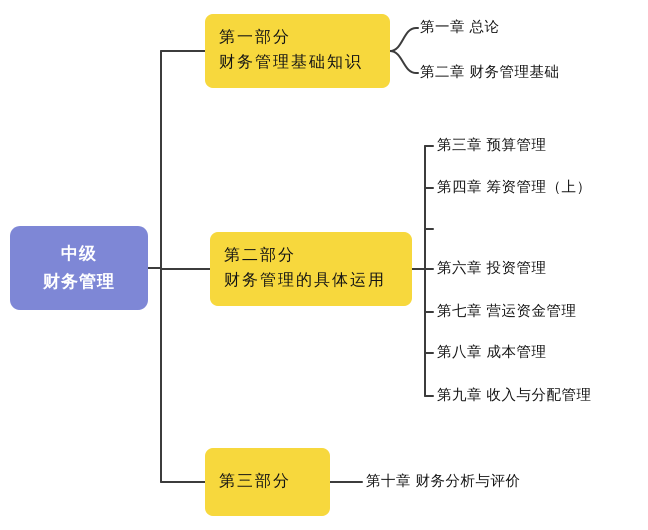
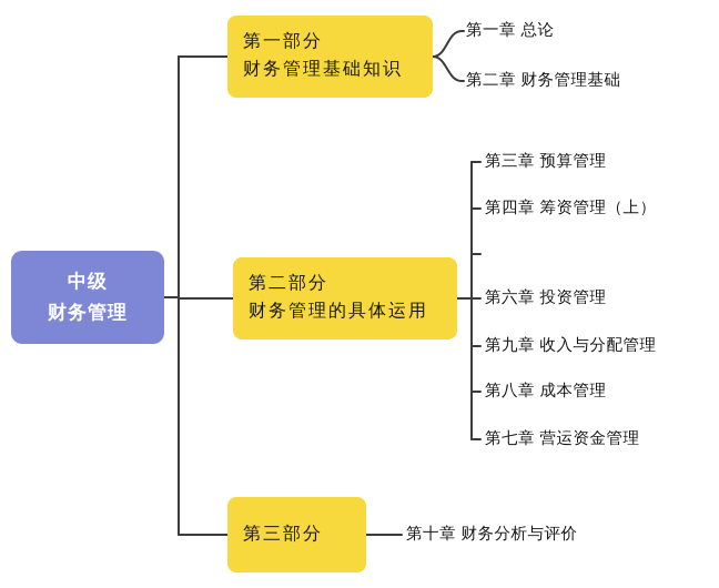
  中级
  财务管理
  第一部分
  财务管理基础知识
  第二部分
  财务管理的具体运用
  第三部分
  第一章 总论
  第二章 财务管理基础
  第三章 预算管理
  第四章 筹资管理（上）
  第六章 投资管理
- 第七章 营运资金管理
+ 第九章 收入与分配管理
  第八章 成本管理
- 第九章 收入与分配管理
+ 第七章 营运资金管理
  第十章 财务分析与评价
